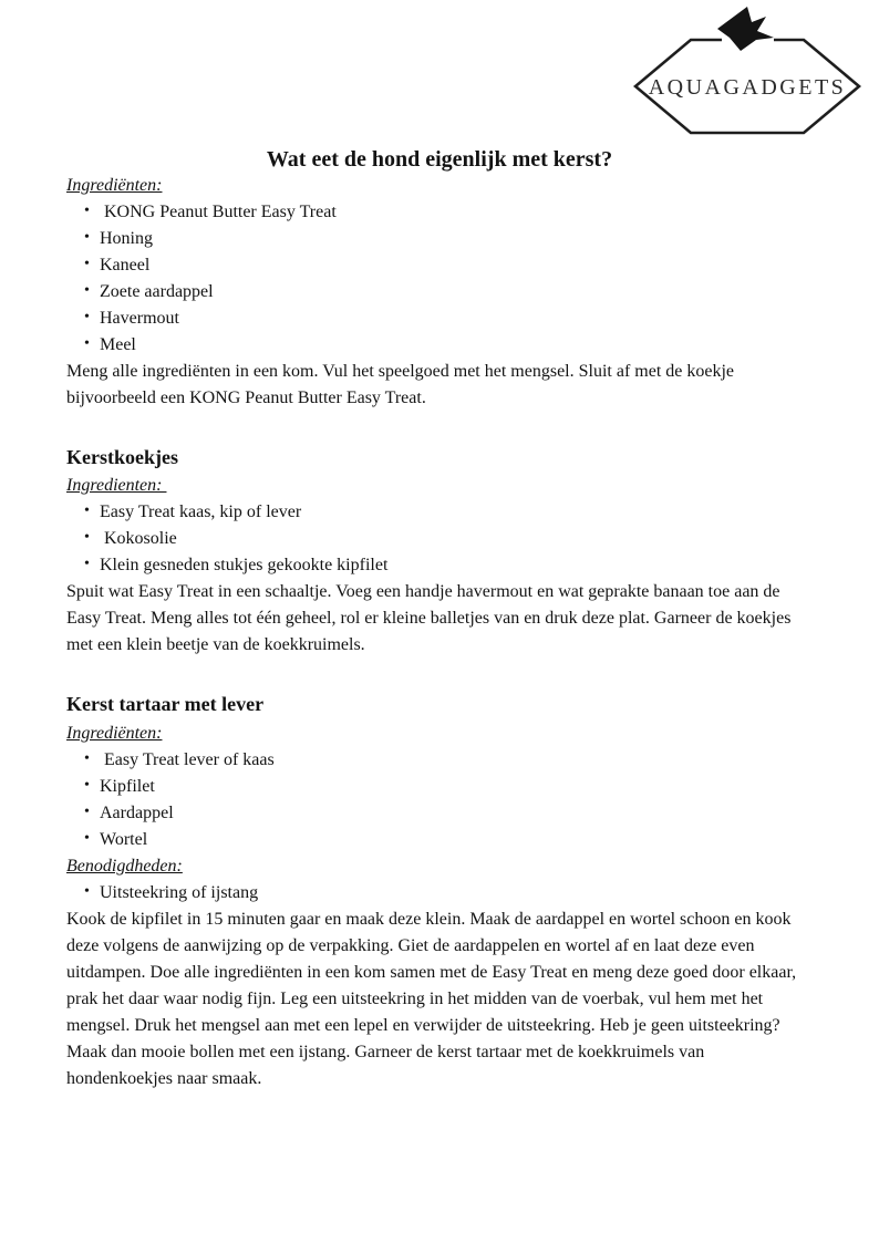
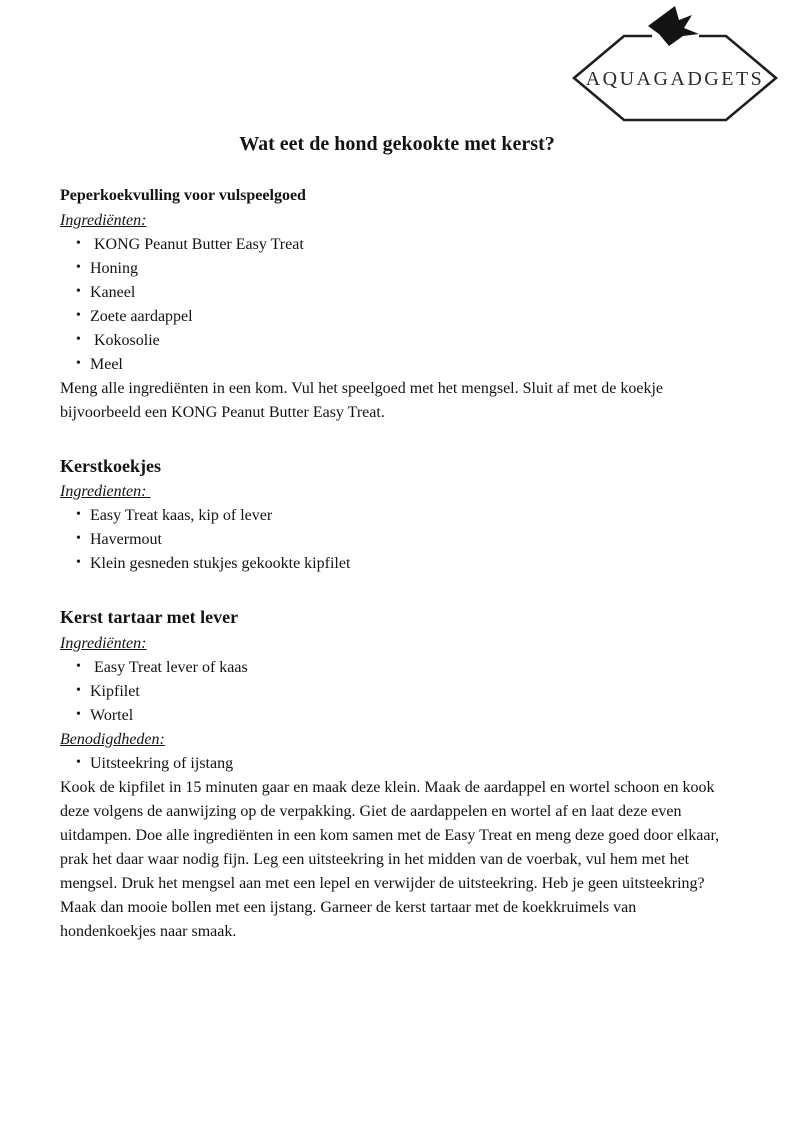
  AQUAGADGETS
- Wat eet de hond eigenlijk met kerst?
+ Wat eet de hond gekookte met kerst?
+ Peperkoekvulling voor vulspeelgoed
  Ingrediënten:
  KONG Peanut Butter Easy Treat
  Honing
  Kaneel
  Zoete aardappel
- Havermout
+ Kokosolie
  Meel
  Meng alle ingrediënten in een kom. Vul het speelgoed met het mengsel. Sluit af met de koekje bijvoorbeeld een KONG Peanut Butter Easy Treat.
  Kerstkoekjes
  Ingredienten:
  Easy Treat kaas, kip of lever
- Kokosolie
+ Havermout
  Klein gesneden stukjes gekookte kipfilet
- Spuit wat Easy Treat in een schaaltje. Voeg een handje havermout en wat geprakte banaan toe aan de Easy Treat. Meng alles tot één geheel, rol er kleine balletjes van en druk deze plat. Garneer de koekjes met een klein beetje van de koekkruimels.
  Kerst tartaar met lever
  Ingrediënten:
  Easy Treat lever of kaas
  Kipfilet
- Aardappel
  Wortel
  Benodigdheden:
  Uitsteekring of ijstang
  Kook de kipfilet in 15 minuten gaar en maak deze klein. Maak de aardappel en wortel schoon en kook deze volgens de aanwijzing op de verpakking. Giet de aardappelen en wortel af en laat deze even uitdampen. Doe alle ingrediënten in een kom samen met de Easy Treat en meng deze goed door elkaar, prak het daar waar nodig fijn. Leg een uitsteekring in het midden van de voerbak, vul hem met het mengsel. Druk het mengsel aan met een lepel en verwijder de uitsteekring. Heb je geen uitsteekring? Maak dan mooie bollen met een ijstang. Garneer de kerst tartaar met de koekkruimels van hondenkoekjes naar smaak.
